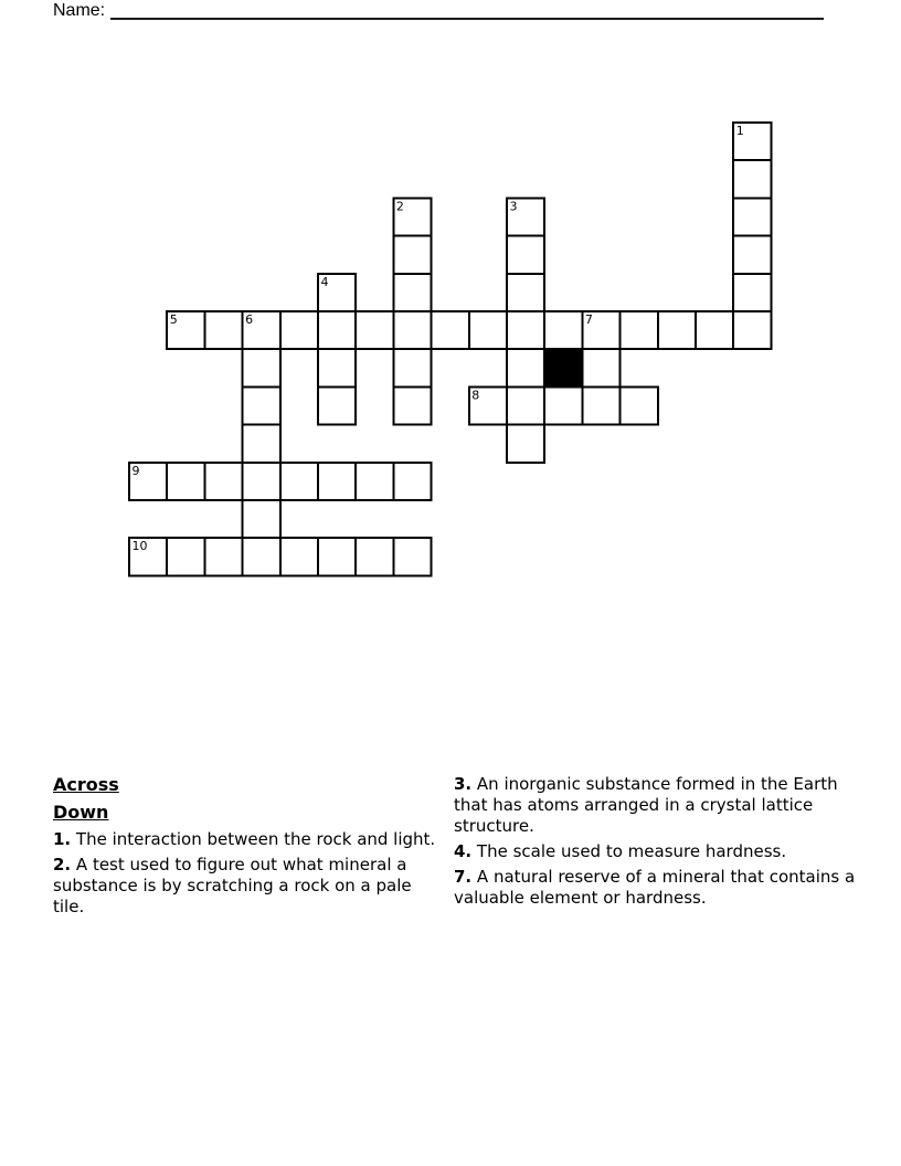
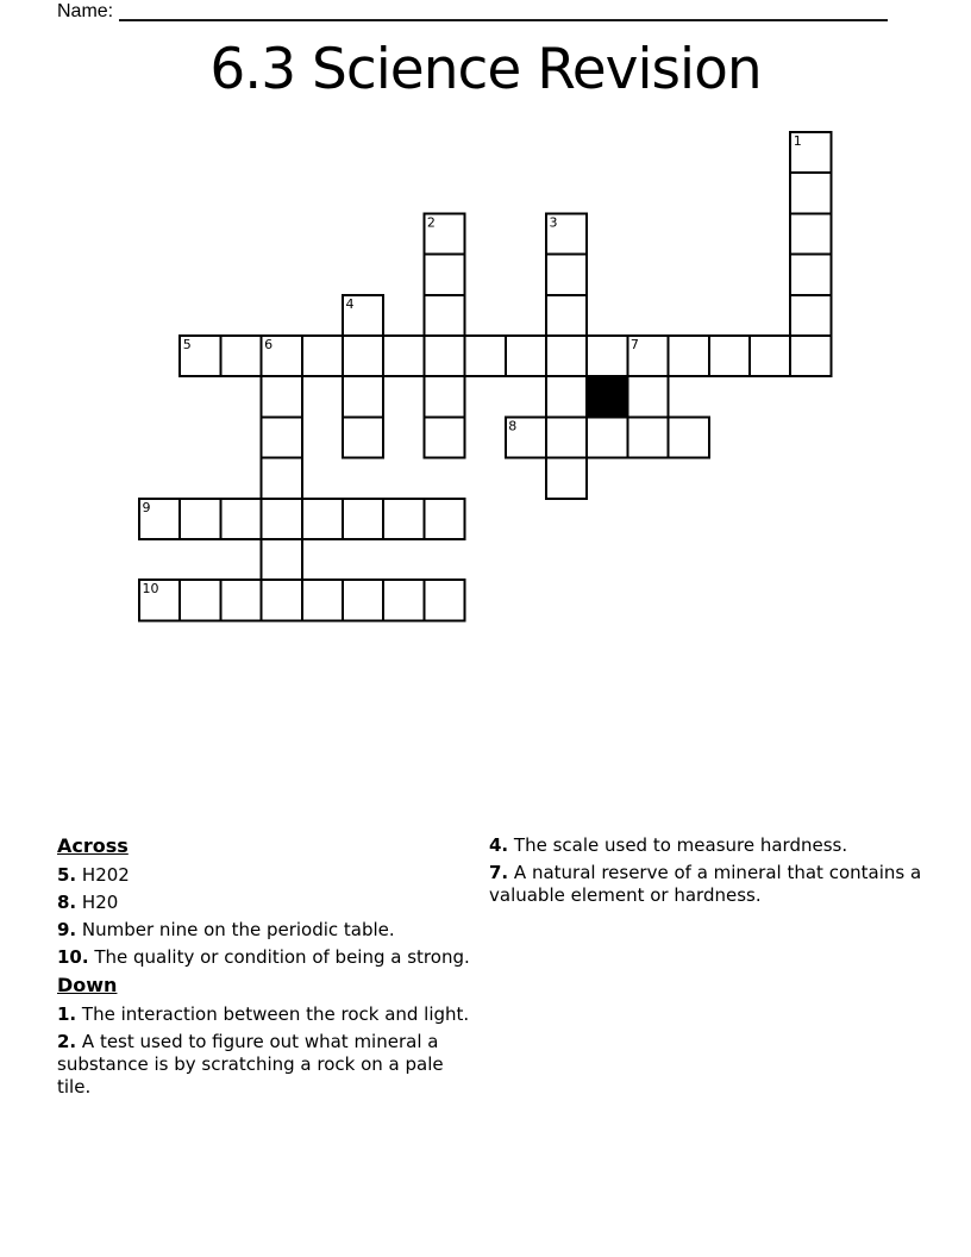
  Name:
+ 6.3 Science Revision
  1
  2
  3
  4
  5
  6
  7
  8
  9
  10
  Across
+ 5. H202
+ 8. H20
+ 9. Number nine on the periodic table.
+ 10. The quality or condition of being a strong.
  Down
  1. The interaction between the rock and light.
  2. A test used to figure out what mineral a substance is by scratching a rock on a pale tile.
- 3. An inorganic substance formed in the Earth that has atoms arranged in a crystal lattice structure.
  4. The scale used to measure hardness.
  7. A natural reserve of a mineral that contains a valuable element or hardness.
